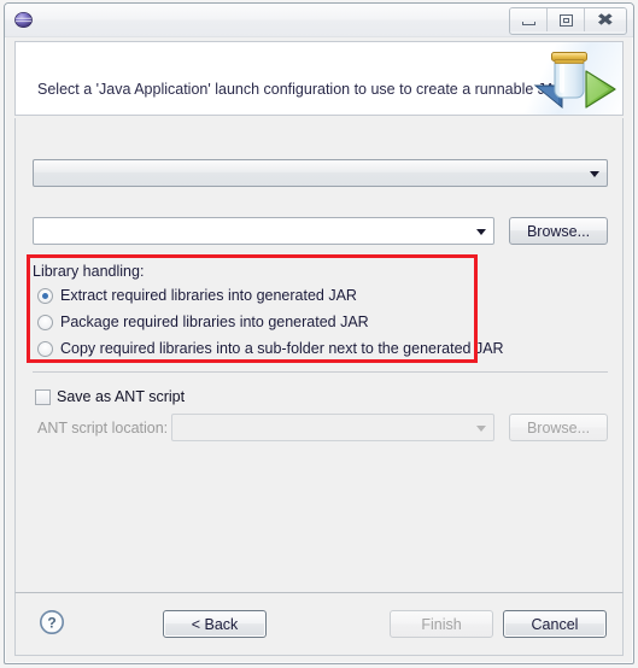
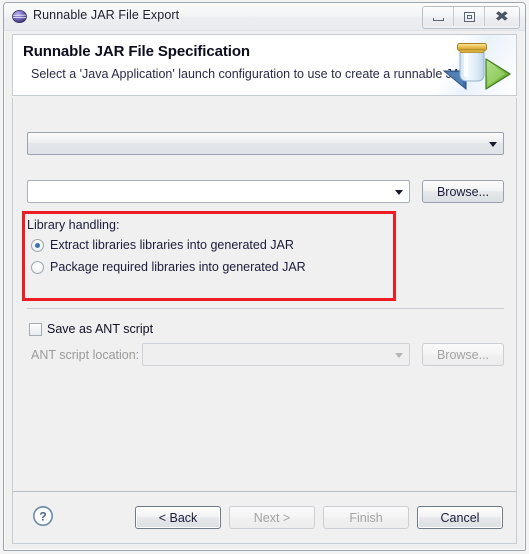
+ Runnable JAR File Export
  ✖
+ Runnable JAR File Specification
  Select a 'Java Application' launch configuration to use to create a runnable
  Browse...
  Library handling:
- Extract required libraries into generated JAR
+ Extract libraries libraries into generated JAR
  Package required libraries into generated JAR
- Copy required libraries into a sub-folder next to the generated JAR
  Save as ANT script
  ANT script location:
  Browse...
  ?
  < Back
+ Next >
  Finish
  Cancel
